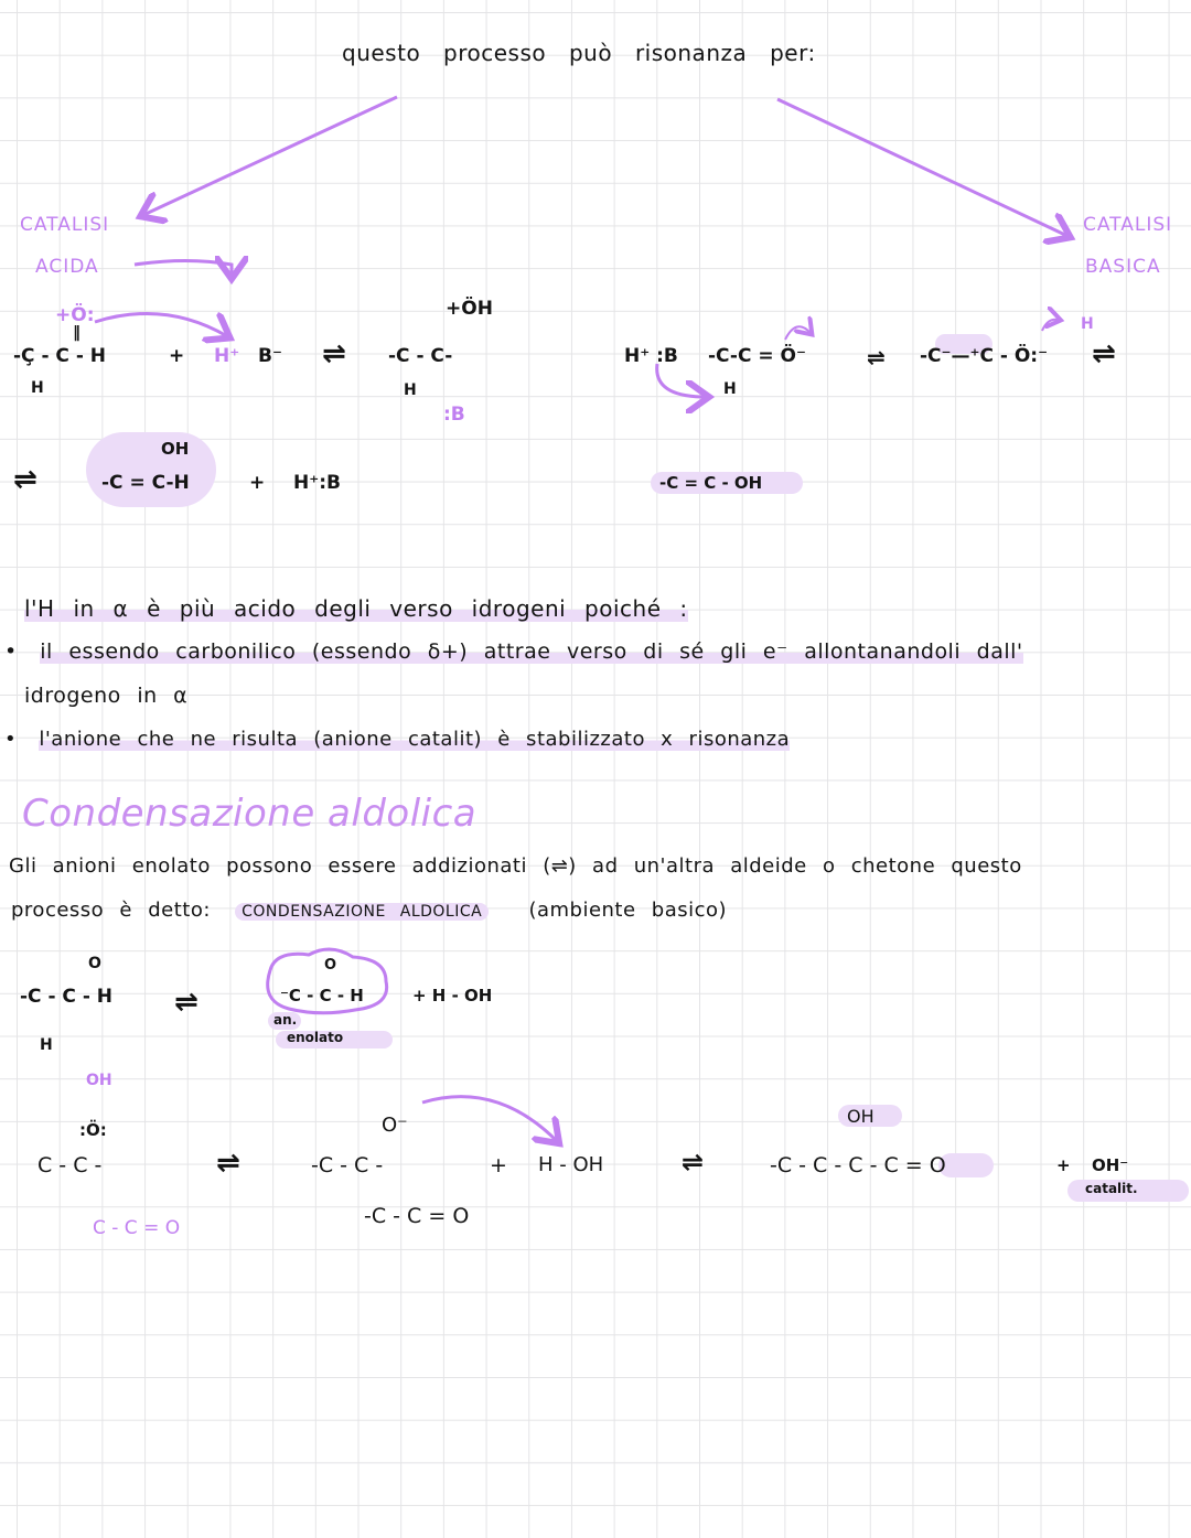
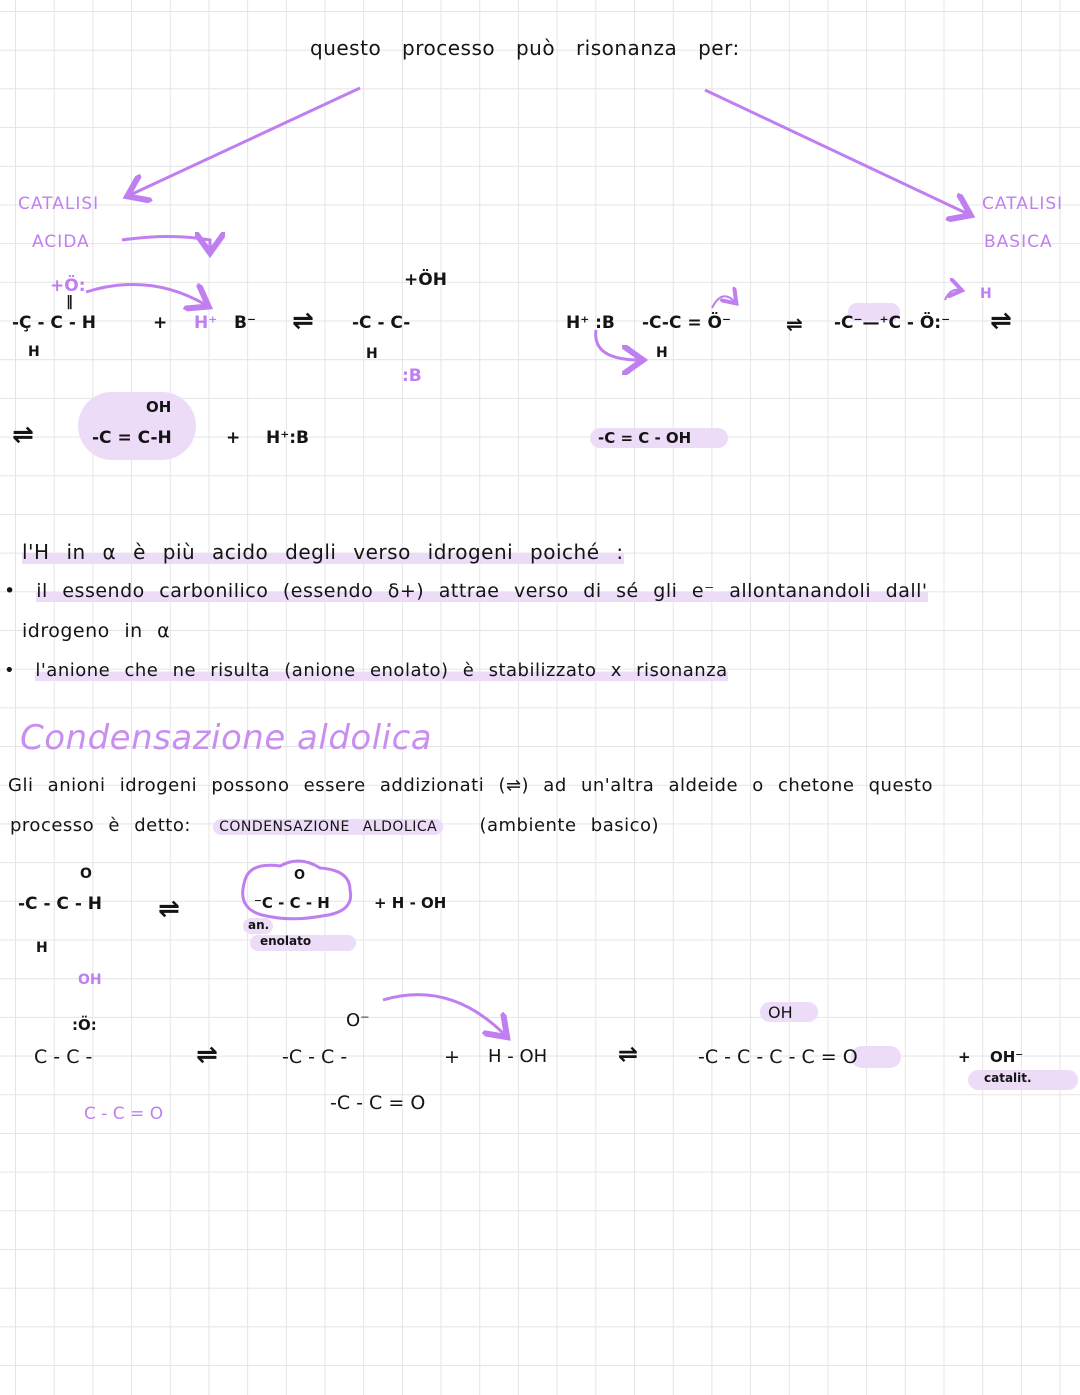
  questo processo può risonanza per:
  CATALISI
  ACIDA
  CATALISI
  BASICA
  +Ö:
  ‖
  -Ç - C - H
  H
  +
  H⁺
  B⁻
  ⇌
  +ÖH
  -C - C-
  H
  :B
  ⇌
  OH
  -C = C-H
  +
  H⁺:B
  H⁺ :B
  -C-C = Ö⁻
  H
  ⇌
  -C⁻—⁺C - Ö:⁻
  H
  ⇌
  -C = C - OH
  l'H in α è più acido degli verso idrogeni poiché :
  il essendo carbonilico (essendo δ+) attrae verso di sé gli e⁻ allontanandoli dall'
  idrogeno in α
- l'anione che ne risulta (anione catalit) è stabilizzato x risonanza
+ l'anione che ne risulta (anione enolato) è stabilizzato x risonanza
  Condensazione aldolica
- Gli anioni enolato possono essere addizionati (⇌) ad un'altra aldeide o chetone questo
+ Gli anioni idrogeni possono essere addizionati (⇌) ad un'altra aldeide o chetone questo
  processo è detto: CONDENSAZIONE ALDOLICA (ambiente basico)
  O
  -C - C - H
  H
  OH
  ⇌
  O
  ⁻C - C - H
  an.
  enolato
  + H - OH
  :Ö:
  C - C -
  C - C = O
  ⇌
  O⁻
  -C - C -
  -C - C = O
  +
  H - OH
  ⇌
  OH
  -C - C - C - C = O
  +
  OH⁻
  catalit.
